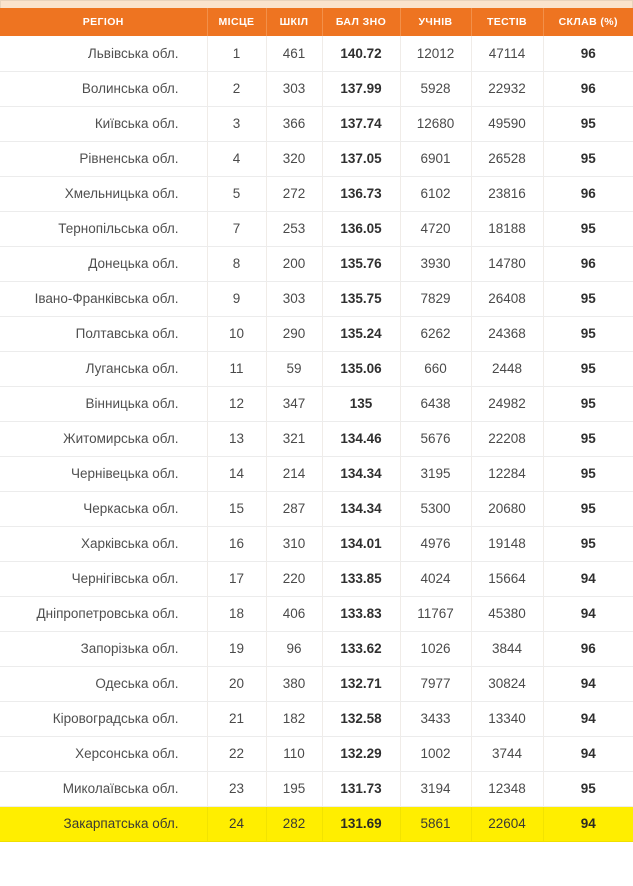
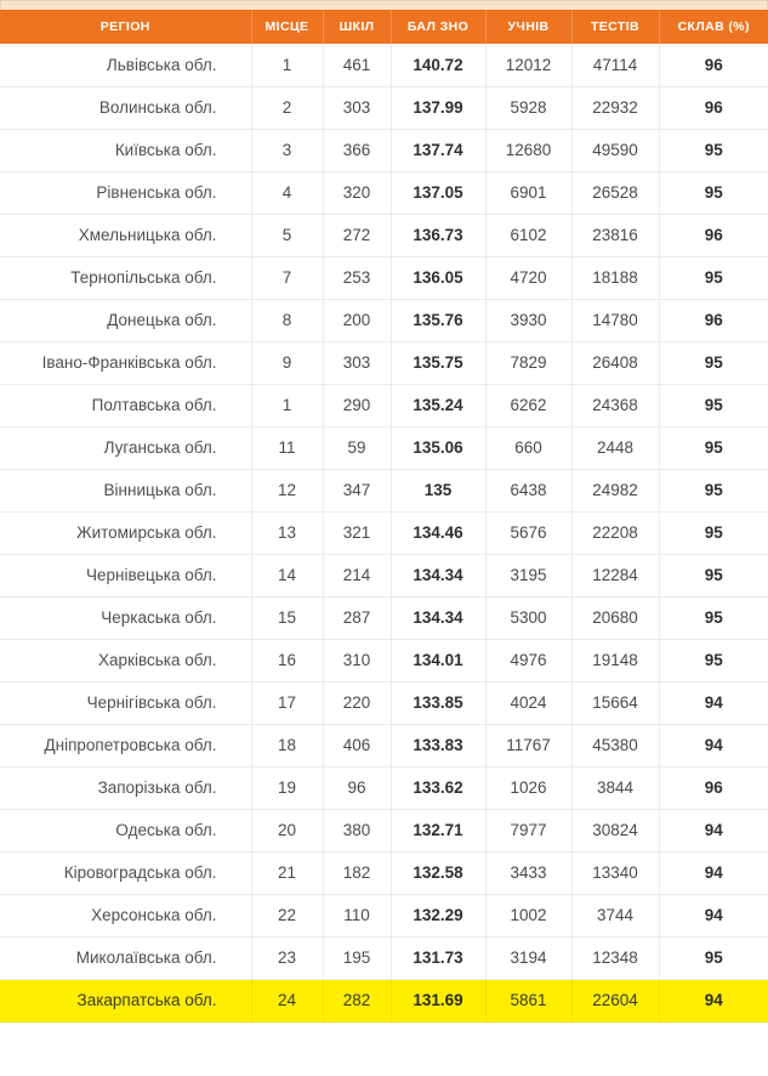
  РЕГІОН	МІСЦЕ	ШКІЛ	БАЛ ЗНО	УЧНІВ	ТЕСТІВ	СКЛАВ (%)
  Львівська обл.	1	461	140.72	12012	47114	96
  Волинська обл.	2	303	137.99	5928	22932	96
  Київська обл.	3	366	137.74	12680	49590	95
  Рівненська обл.	4	320	137.05	6901	26528	95
  Хмельницька обл.	5	272	136.73	6102	23816	96
  Тернопільська обл.	7	253	136.05	4720	18188	95
  Донецька обл.	8	200	135.76	3930	14780	96
  Івано-Франківська обл.	9	303	135.75	7829	26408	95
- Полтавська обл.	10	290	135.24	6262	24368	95
+ Полтавська обл.	1	290	135.24	6262	24368	95
  Луганська обл.	11	59	135.06	660	2448	95
  Вінницька обл.	12	347	135	6438	24982	95
  Житомирська обл.	13	321	134.46	5676	22208	95
  Чернівецька обл.	14	214	134.34	3195	12284	95
  Черкаська обл.	15	287	134.34	5300	20680	95
  Харківська обл.	16	310	134.01	4976	19148	95
  Чернігівська обл.	17	220	133.85	4024	15664	94
  Дніпропетровська обл.	18	406	133.83	11767	45380	94
  Запорізька обл.	19	96	133.62	1026	3844	96
  Одеська обл.	20	380	132.71	7977	30824	94
  Кіровоградська обл.	21	182	132.58	3433	13340	94
  Херсонська обл.	22	110	132.29	1002	3744	94
  Миколаївська обл.	23	195	131.73	3194	12348	95
  Закарпатська обл.	24	282	131.69	5861	22604	94
